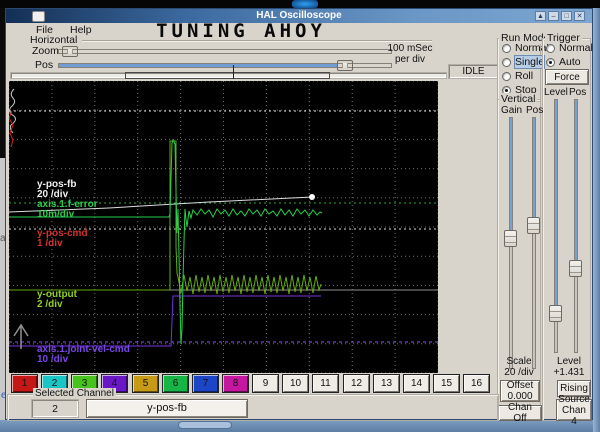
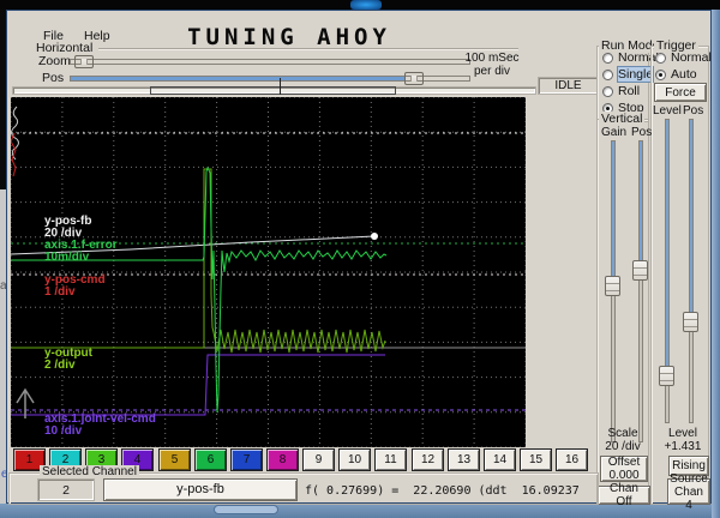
  e
- HAL Oscilloscope
  File
  Help
  TUNING AHOY
  Horizontal
  Zoom
  Pos
  100 mSec
  per div
  IDLE
  Run Mod
  Norma
  Single
  Roll
  Stop
  Trigger
  Normal
  Auto
  Force
  Level
  Pos
  Vertical
  Gain
  Pos
  Scale
  20 /div
  Offset
  0.000
  Chan Off
  Level
  +1.431
  Rising
  Source
  Chan 4
  y-pos-fb
  20 /div
  axis.1.f-error
  10m/div
  y-pos-cmd
  1 /div
  y-output
  2 /div
  axis.1.joint-vel-cmd
  10 /div
  1
  2
  3
  4
  5
  6
  7
  8
  9
  10
  11
  12
  13
  14
  15
  16
  Selected Channel
  2
  y-pos-fb
+ f( 0.27699) = 22.20690 (ddt 16.09237
